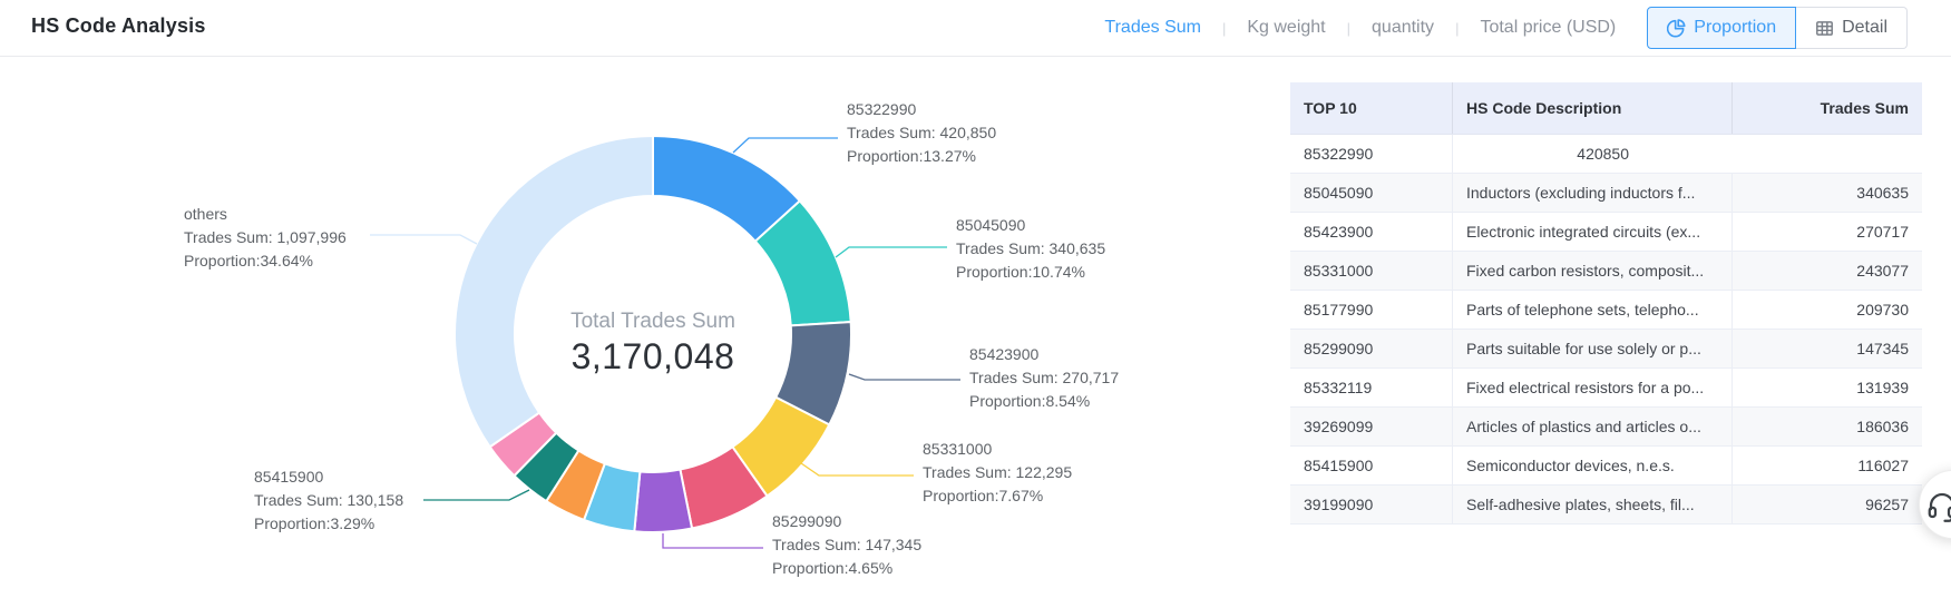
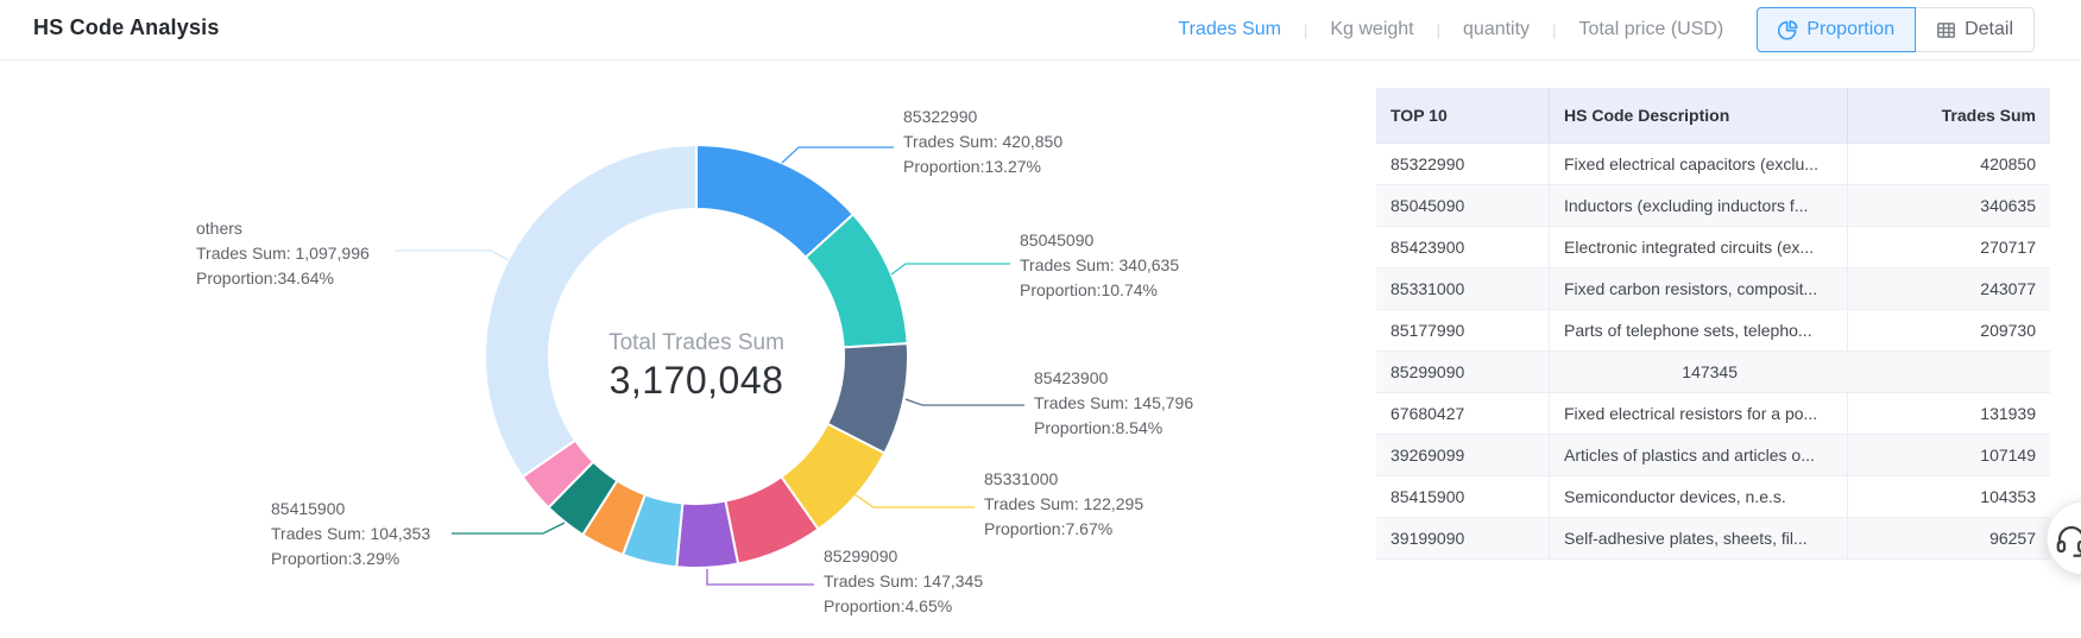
  HS Code Analysis
  Trades Sum
  |
  Kg weight
  |
  quantity
  |
  Total price (USD)
  Proportion
  Detail
  Total Trades Sum
  3,170,048
  85322990
  Trades Sum: 420,850
  Proportion:13.27%
  85045090
  Trades Sum: 340,635
  Proportion:10.74%
  85423900
- Trades Sum: 270,717
+ Trades Sum: 145,796
  Proportion:8.54%
  85331000
  Trades Sum: 122,295
  Proportion:7.67%
  85299090
  Trades Sum: 147,345
  Proportion:4.65%
  85415900
- Trades Sum: 130,158
+ Trades Sum: 104,353
  Proportion:3.29%
  others
  Trades Sum: 1,097,996
  Proportion:34.64%
  TOP 10
  HS Code Description
  Trades Sum
  85322990
+ Fixed electrical capacitors (exclu...
  420850
  85045090
  Inductors (excluding inductors f...
  340635
  85423900
  Electronic integrated circuits (ex...
  270717
  85331000
  Fixed carbon resistors, composit...
  243077
  85177990
  Parts of telephone sets, telepho...
  209730
  85299090
- Parts suitable for use solely or p...
  147345
- 85332119
+ 67680427
  Fixed electrical resistors for a po...
  131939
  39269099
  Articles of plastics and articles o...
- 186036
+ 107149
  85415900
  Semiconductor devices, n.e.s.
- 116027
+ 104353
  39199090
  Self-adhesive plates, sheets, fil...
  96257
